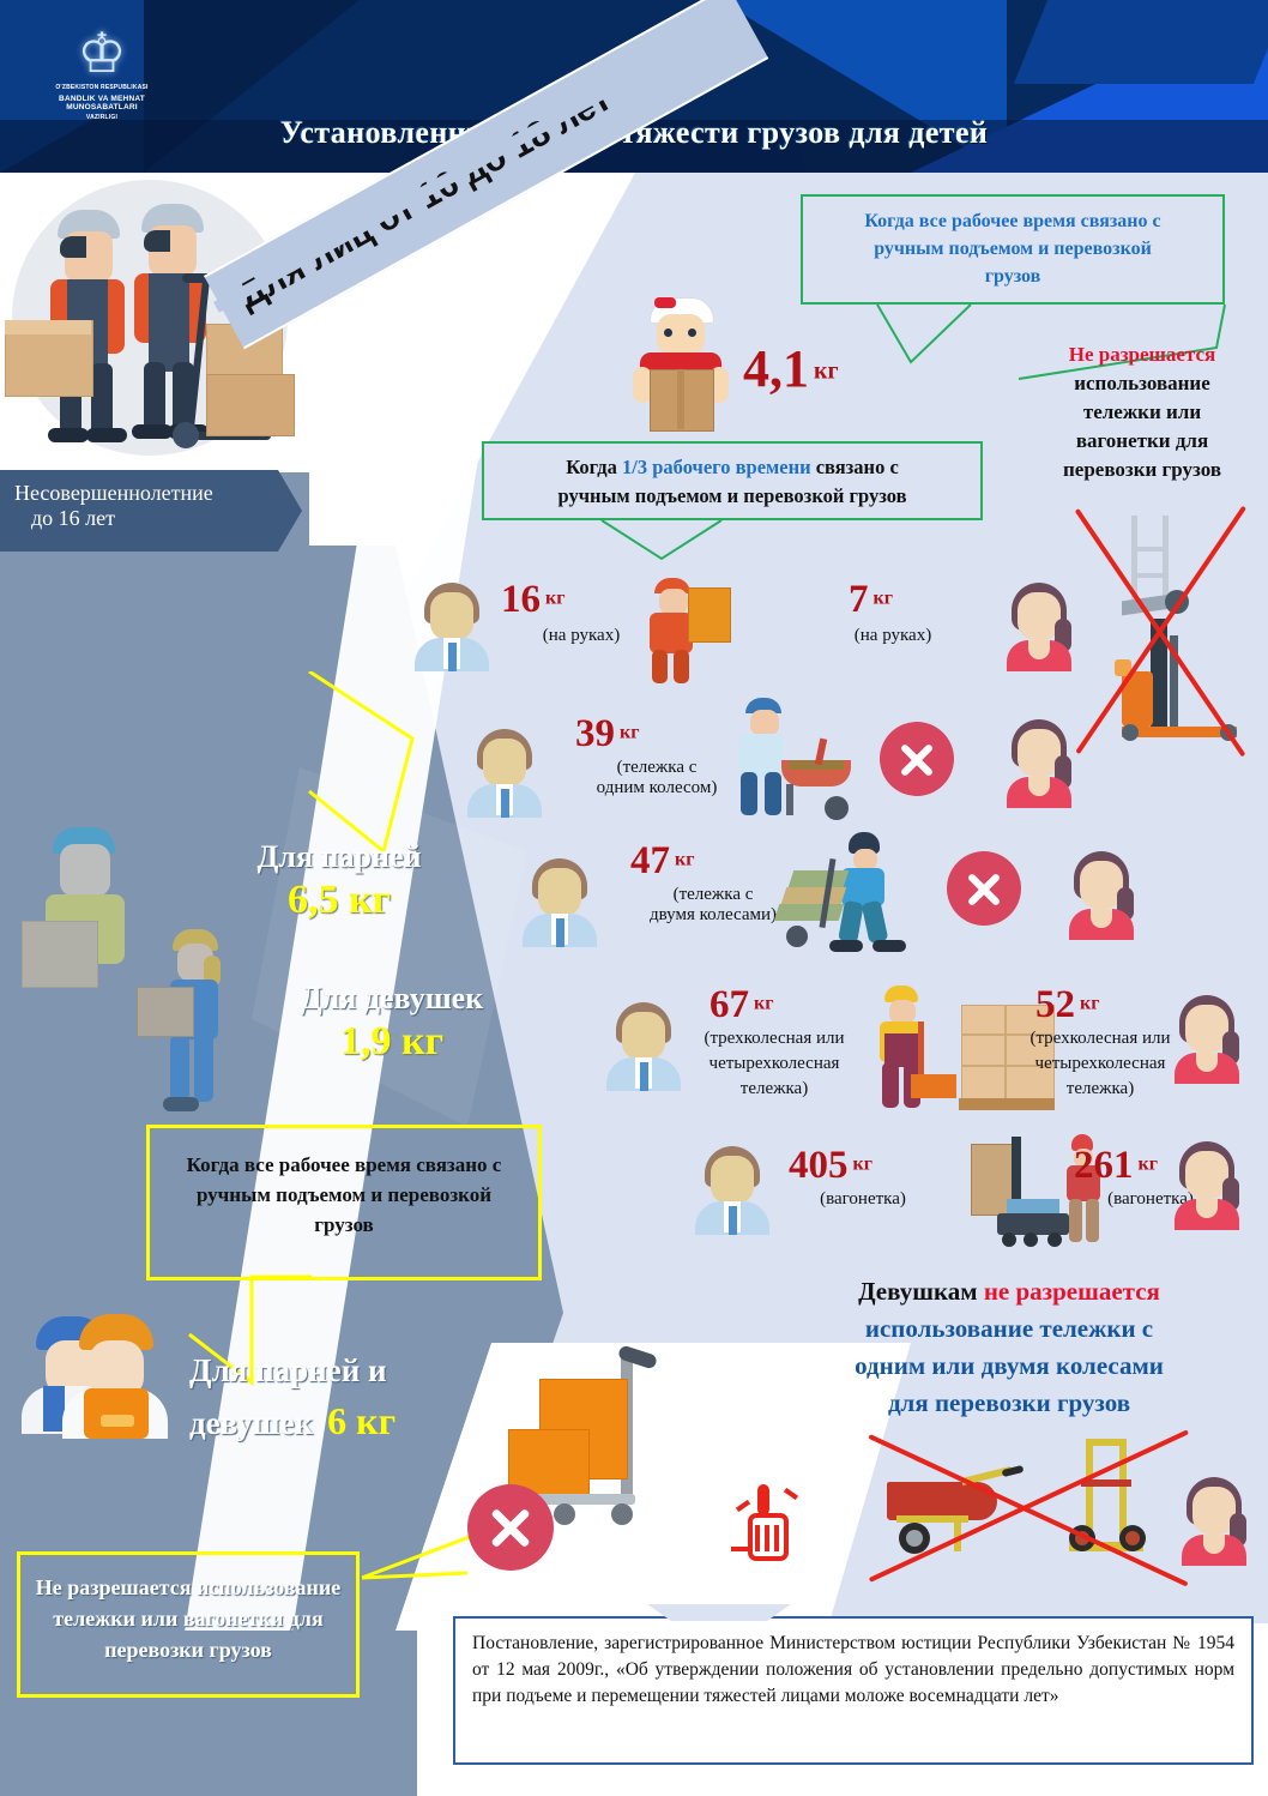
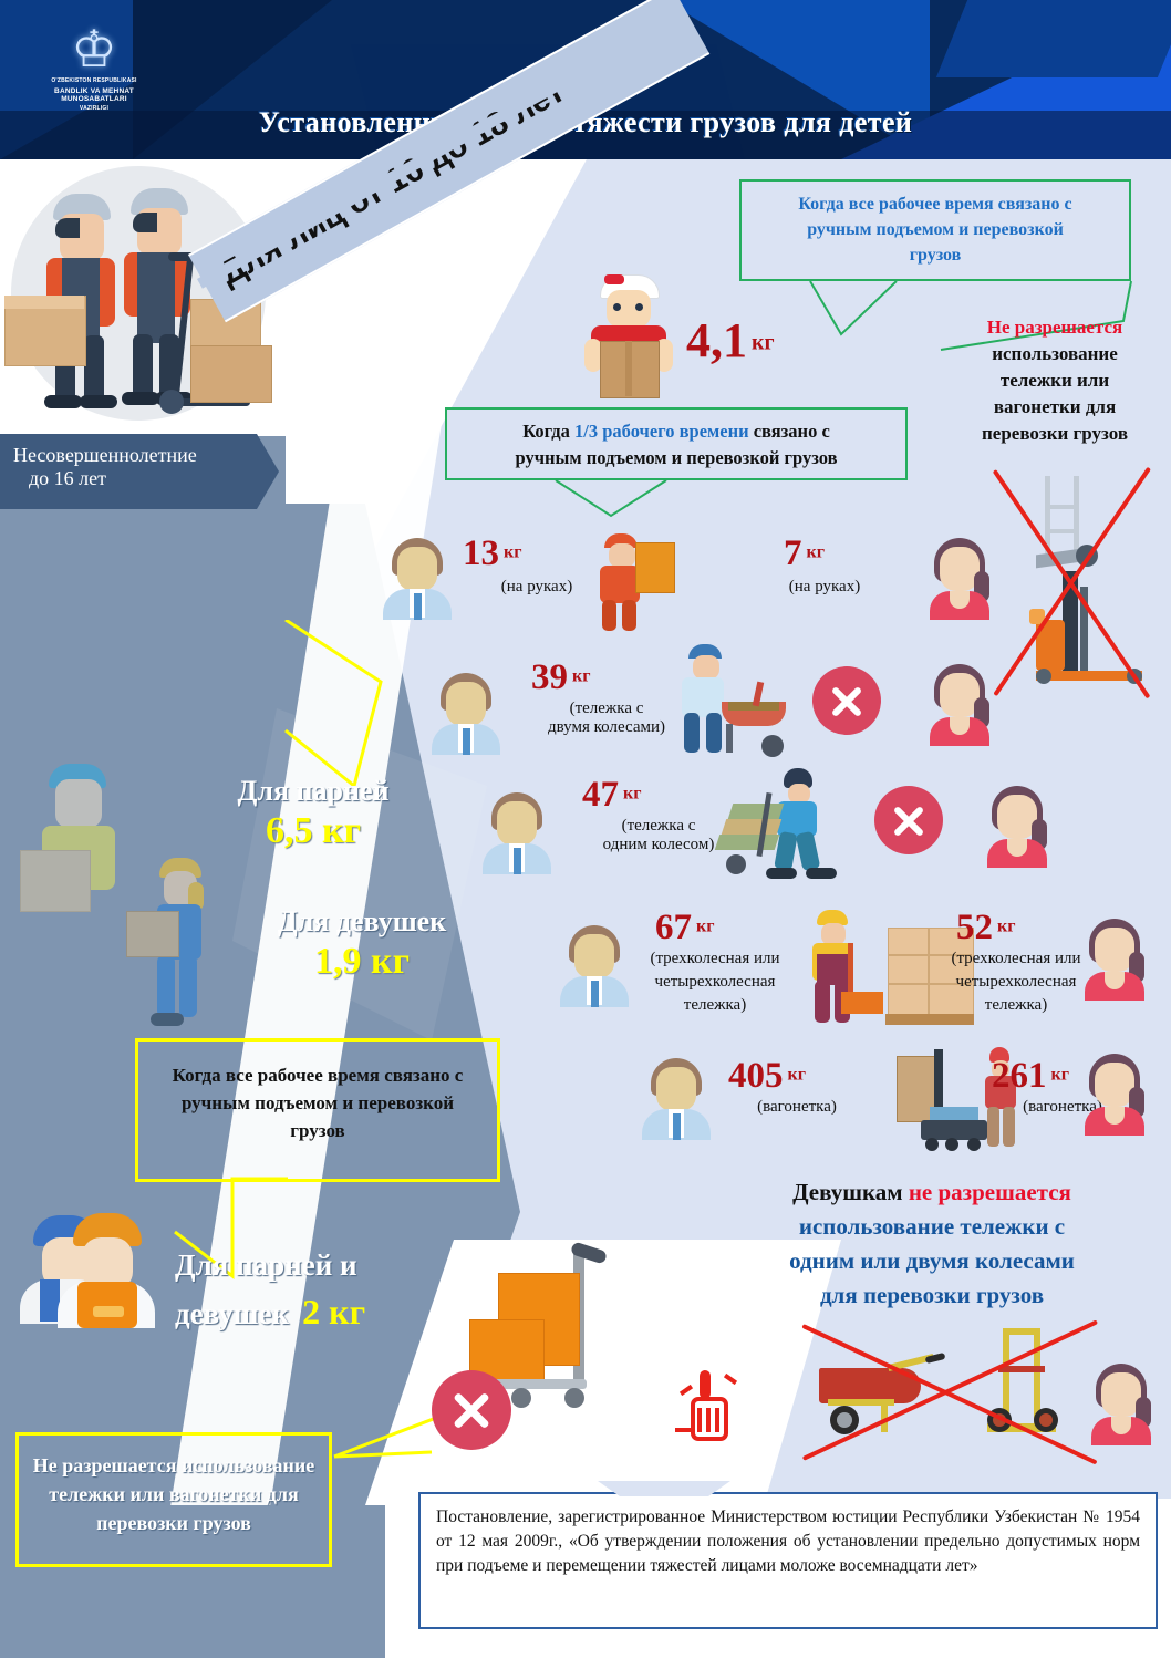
  ♔
  Установленняжести грузов для детей
  Несовершеннолетние
  до 16 лет
  Когда все рабочее время связано с
  ручным подъемом и перевозкой
  грузов
  4,1 кг
  Не разрешается
  использование
  тележки или
  вагонетки для
  перевозки грузов
  Когда 1/3 рабочего времени связано с
  ручным подъемом и перевозкой грузов
- 16 кг
+ 13 кг
  (на руках)
  7 кг
  (на руках)
  39 кг
  (тележка с
- одним колесом)
+ двумя колесами)
  47 кг
  (тележка с
- двумя колесами)
+ одним колесом)
  67 кг
  (трехколесная или
  четырехколесная
  тележка)
  52 кг
  (трехколесная или
  четырехколесная
  тележка)
  405 кг
  (вагонетка)
  261 кг
  (вагонетка
  Девушкам не разрешается
  использование тележки с
  одним или двумя колесами
  для перевозки грузов
  Для парней
  6,5 кг
  Для девушек
  1,9 кг
  Когда все рабочее время связано с ручным подъемом и перевозкой грузов
  Для парней и
- девушек 6 кг
+ девушек 2 кг
  Не разрешается использование тележки или вагонетки для перевозки грузов
  Постановление, зарегистрированное Министерством юстиции Республики Узбекистан № 1954 от 12 мая 2009г., «Об утверждении положения об установлении предельно допустимых норм при подъеме и перемещении тяжестей лицами моложе восемнадцати лет»
